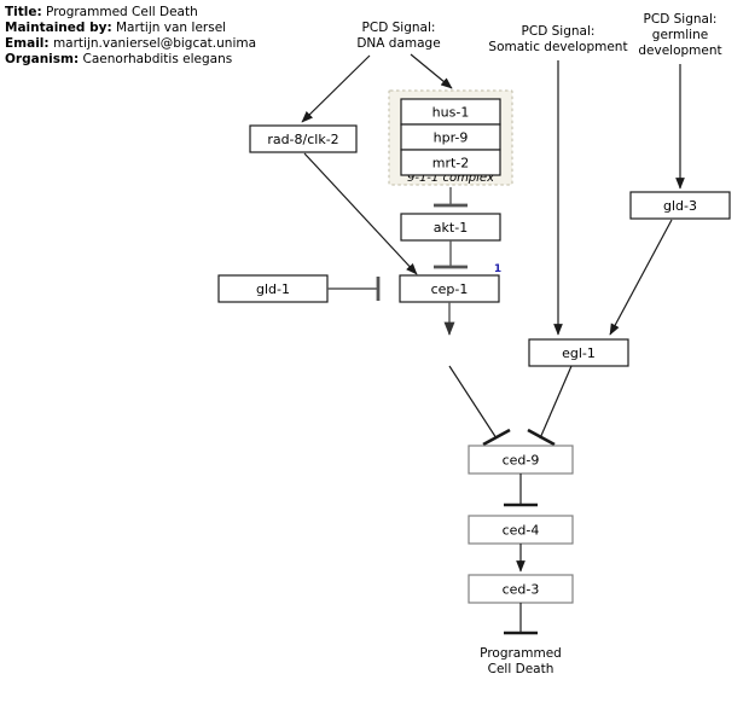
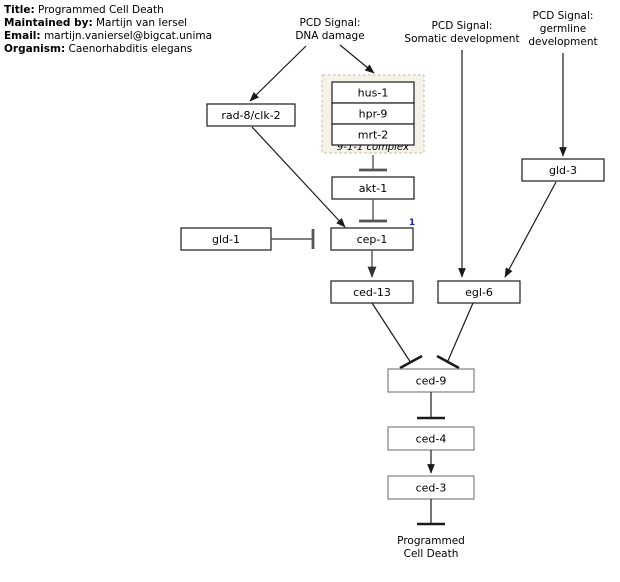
  Title: Programmed Cell Death
  Maintained by: Martijn van Iersel
  Email: martijn.vaniersel@bigcat.unima
  Organism: Caenorhabditis elegans
  PCD Signal:
  DNA damage
  PCD Signal:
  Somatic development
  PCD Signal:
  germline
  development
  9-1-1 complex
  hus-1
  hpr-9
  mrt-2
  rad-8/clk-2
  akt-1
  gld-1
  cep-1
  1
  gld-3
+ ced-13
- egl-1
+ egl-6
  ced-9
  ced-4
  ced-3
  Programmed
  Cell Death
